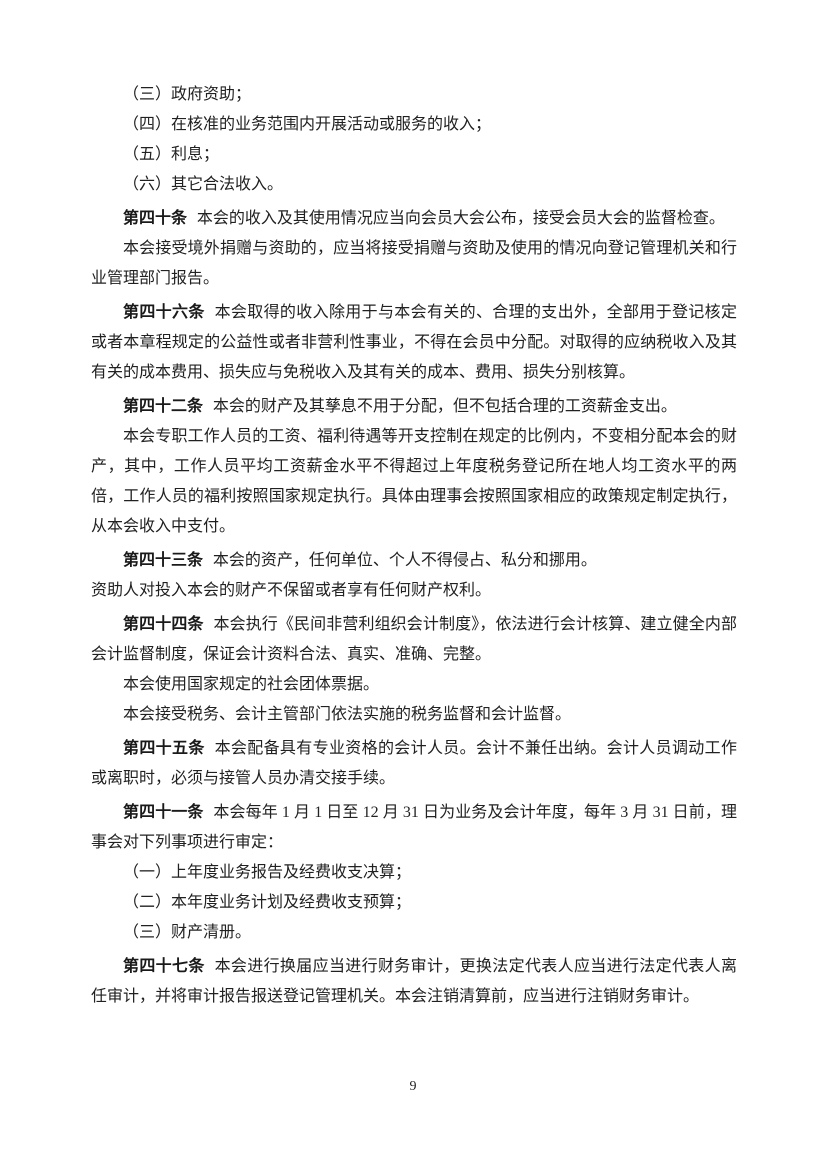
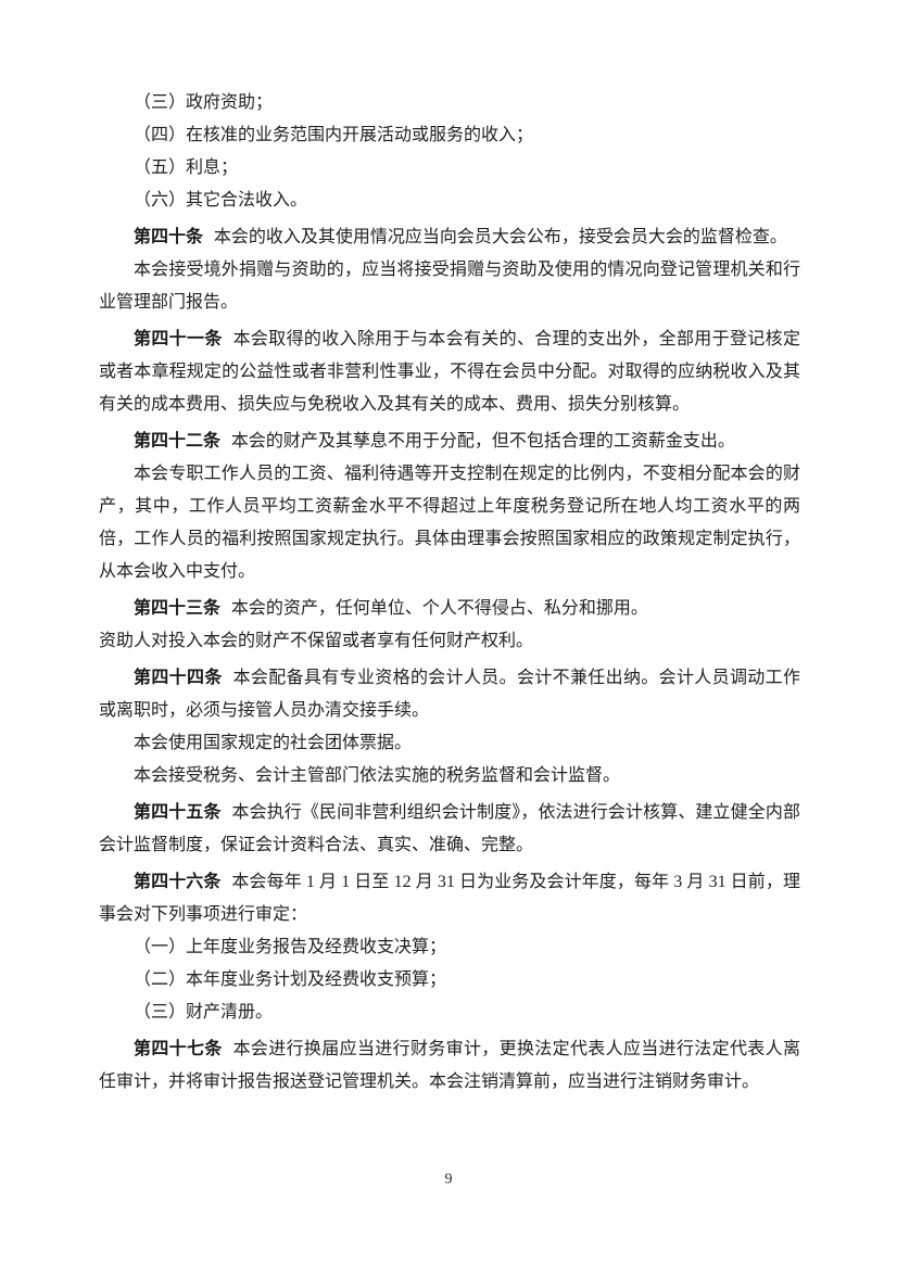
  （三）政府资助；
  （四）在核准的业务范围内开展活动或服务的收入；
  （五）利息；
  （六）其它合法收入。
  第四十条 本会的收入及其使用情况应当向会员大会公布，接受会员大会的监督检查。
  本会接受境外捐赠与资助的，应当将接受捐赠与资助及使用的情况向登记管理机关和行业管理部门报告。
- 第四十六条 本会取得的收入除用于与本会有关的、合理的支出外，全部用于登记核定或者本章程规定的公益性或者非营利性事业，不得在会员中分配。对取得的应纳税收入及其有关的成本费用、损失应与免税收入及其有关的成本、费用、损失分别核算。
+ 第四十一条 本会取得的收入除用于与本会有关的、合理的支出外，全部用于登记核定或者本章程规定的公益性或者非营利性事业，不得在会员中分配。对取得的应纳税收入及其有关的成本费用、损失应与免税收入及其有关的成本、费用、损失分别核算。
  第四十二条 本会的财产及其孳息不用于分配，但不包括合理的工资薪金支出。
  本会专职工作人员的工资、福利待遇等开支控制在规定的比例内，不变相分配本会的财产，其中，工作人员平均工资薪金水平不得超过上年度税务登记所在地人均工资水平的两倍，工作人员的福利按照国家规定执行。具体由理事会按照国家相应的政策规定制定执行，从本会收入中支付。
  第四十三条 本会的资产，任何单位、个人不得侵占、私分和挪用。
  资助人对投入本会的财产不保留或者享有任何财产权利。
- 第四十四条 本会执行《民间非营利组织会计制度》，依法进行会计核算、建立健全内部会计监督制度，保证会计资料合法、真实、准确、完整。
+ 第四十四条 本会配备具有专业资格的会计人员。会计不兼任出纳。会计人员调动工作或离职时，必须与接管人员办清交接手续。
  本会使用国家规定的社会团体票据。
  本会接受税务、会计主管部门依法实施的税务监督和会计监督。
- 第四十五条 本会配备具有专业资格的会计人员。会计不兼任出纳。会计人员调动工作或离职时，必须与接管人员办清交接手续。
+ 第四十五条 本会执行《民间非营利组织会计制度》，依法进行会计核算、建立健全内部会计监督制度，保证会计资料合法、真实、准确、完整。
- 第四十一条 本会每年 1 月 1 日至 12 月 31 日为业务及会计年度，每年 3 月 31 日前，理事会对下列事项进行审定：
+ 第四十六条 本会每年 1 月 1 日至 12 月 31 日为业务及会计年度，每年 3 月 31 日前，理事会对下列事项进行审定：
  （一）上年度业务报告及经费收支决算；
  （二）本年度业务计划及经费收支预算；
  （三）财产清册。
  第四十七条 本会进行换届应当进行财务审计，更换法定代表人应当进行法定代表人离任审计，并将审计报告报送登记管理机关。本会注销清算前，应当进行注销财务审计。
  9
